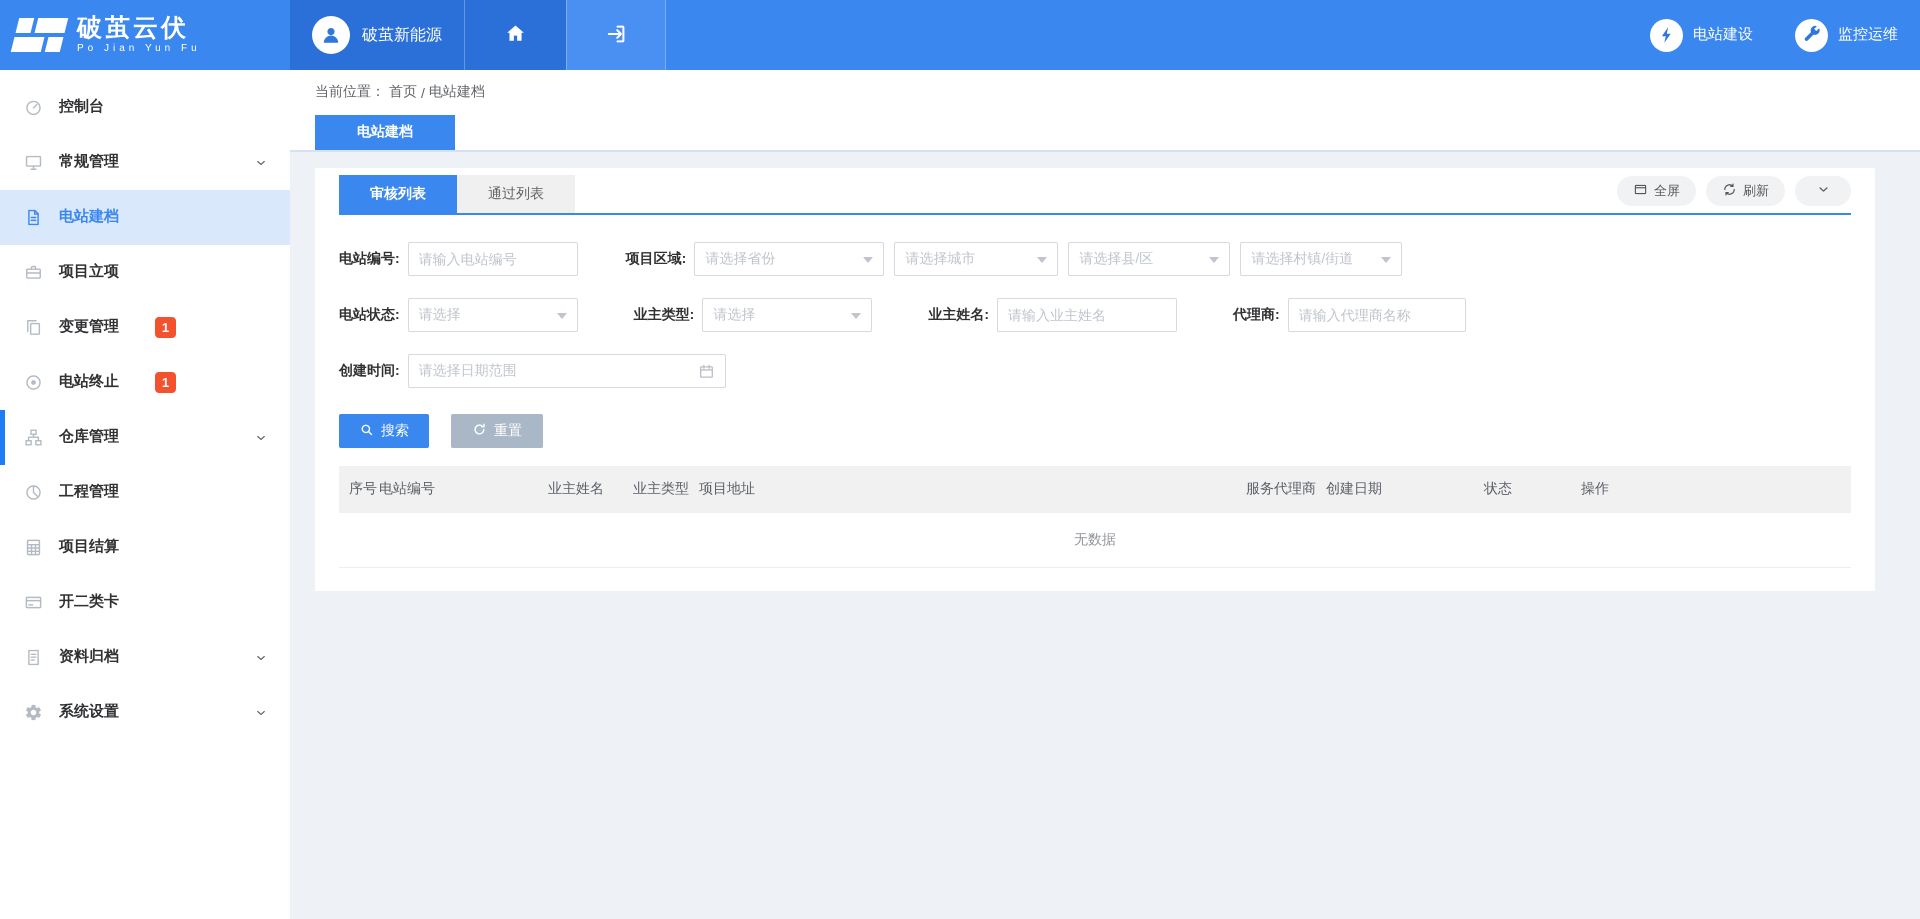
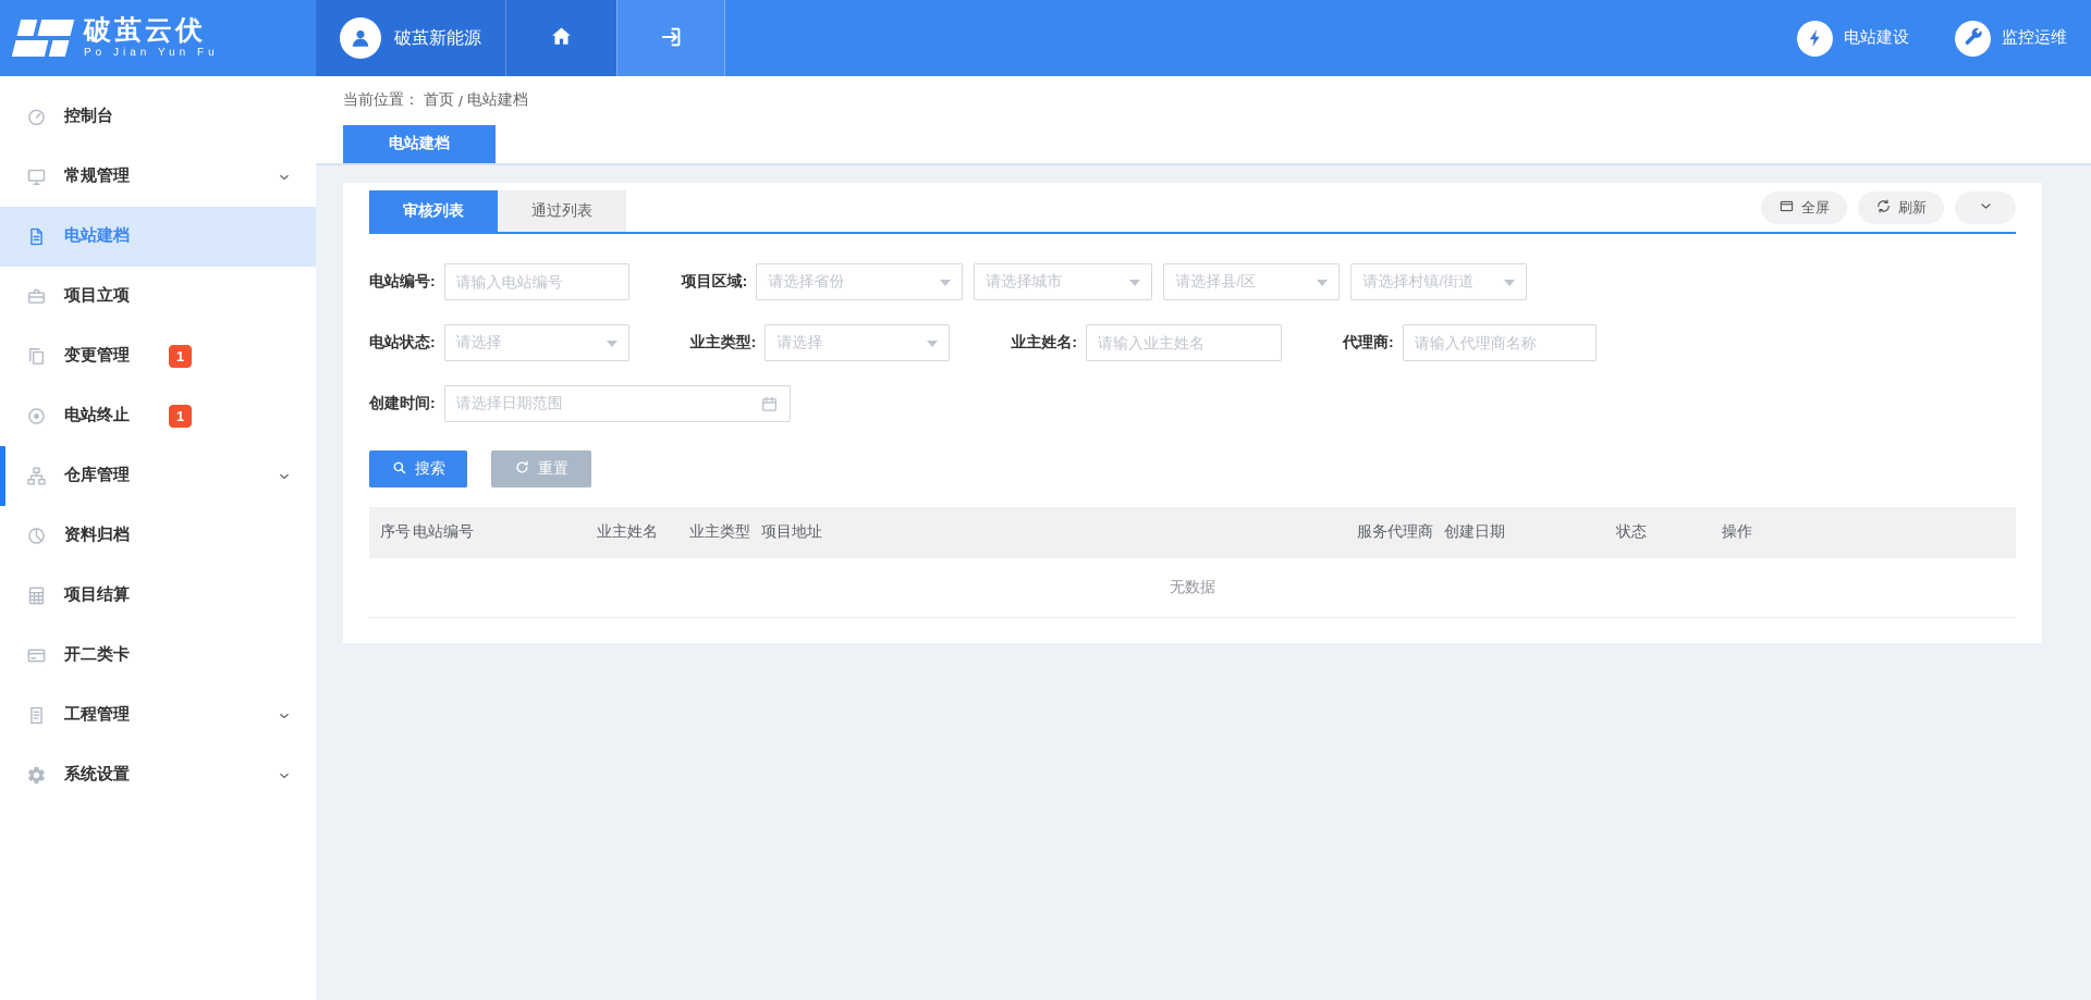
  破茧云伏
  Po Jian Yun Fu
  破茧新能源
  电站建设
  监控运维
  控制台
  常规管理
  电站建档
  项目立项
  变更管理
  1
  电站终止
  1
  仓库管理
- 工程管理
+ 资料归档
  项目结算
  开二类卡
- 资料归档
+ 工程管理
  系统设置
  当前位置：
  首页
  /
  电站建档
  电站建档
  审核列表
  通过列表
  全屏
  刷新
  电站编号:
  请输入电站编号
  项目区域:
  请选择省份
  请选择城市
  请选择县/区
  请选择村镇/街道
  电站状态:
  请选择
  业主类型:
  请选择
  业主姓名:
  请输入业主姓名
  代理商:
  请输入代理商名称
  创建时间:
  请选择日期范围
  搜索
  重置
  序号
  电站编号
  业主姓名
  业主类型
  项目地址
  服务代理商
  创建日期
  状态
  操作
  无数据
